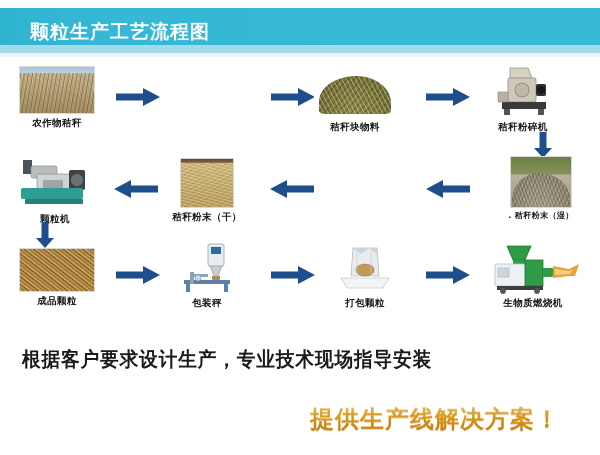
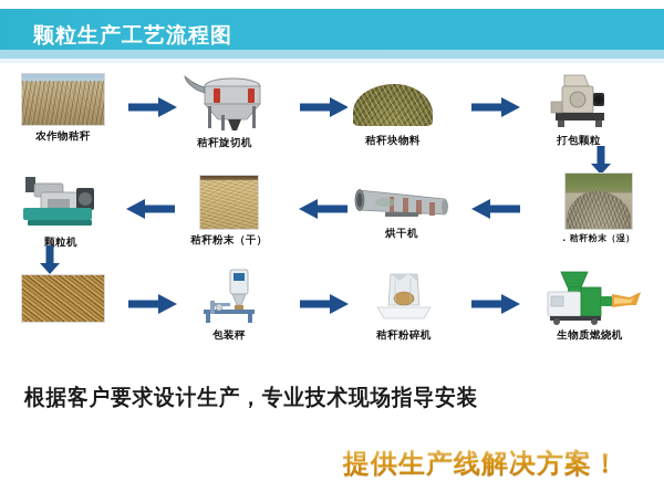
  颗粒生产工艺流程图
  农作物秸秆
+ 秸秆旋切机
  秸秆块物料
- 秸秆粉碎机
+ 打包颗粒
  颗粒机
  秸秆粉末（干）
+ 烘干机
  . 秸秆粉末（湿）
- 成品颗粒
  包装秤
- 打包颗粒
+ 秸秆粉碎机
  生物质燃烧机
  根据客户要求设计生产，专业技术现场指导安装
  提供生产线解决方案！
